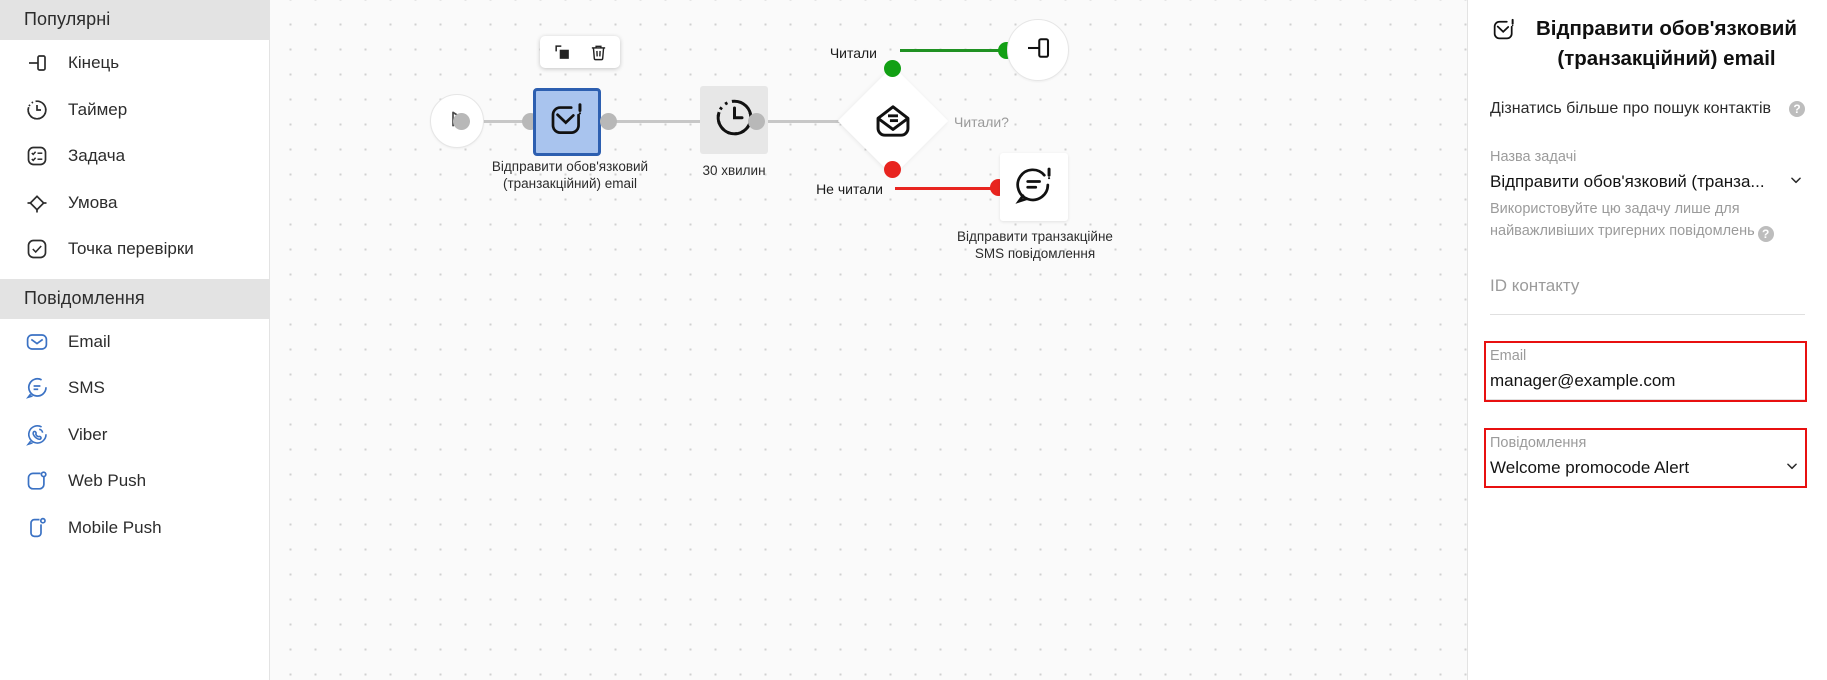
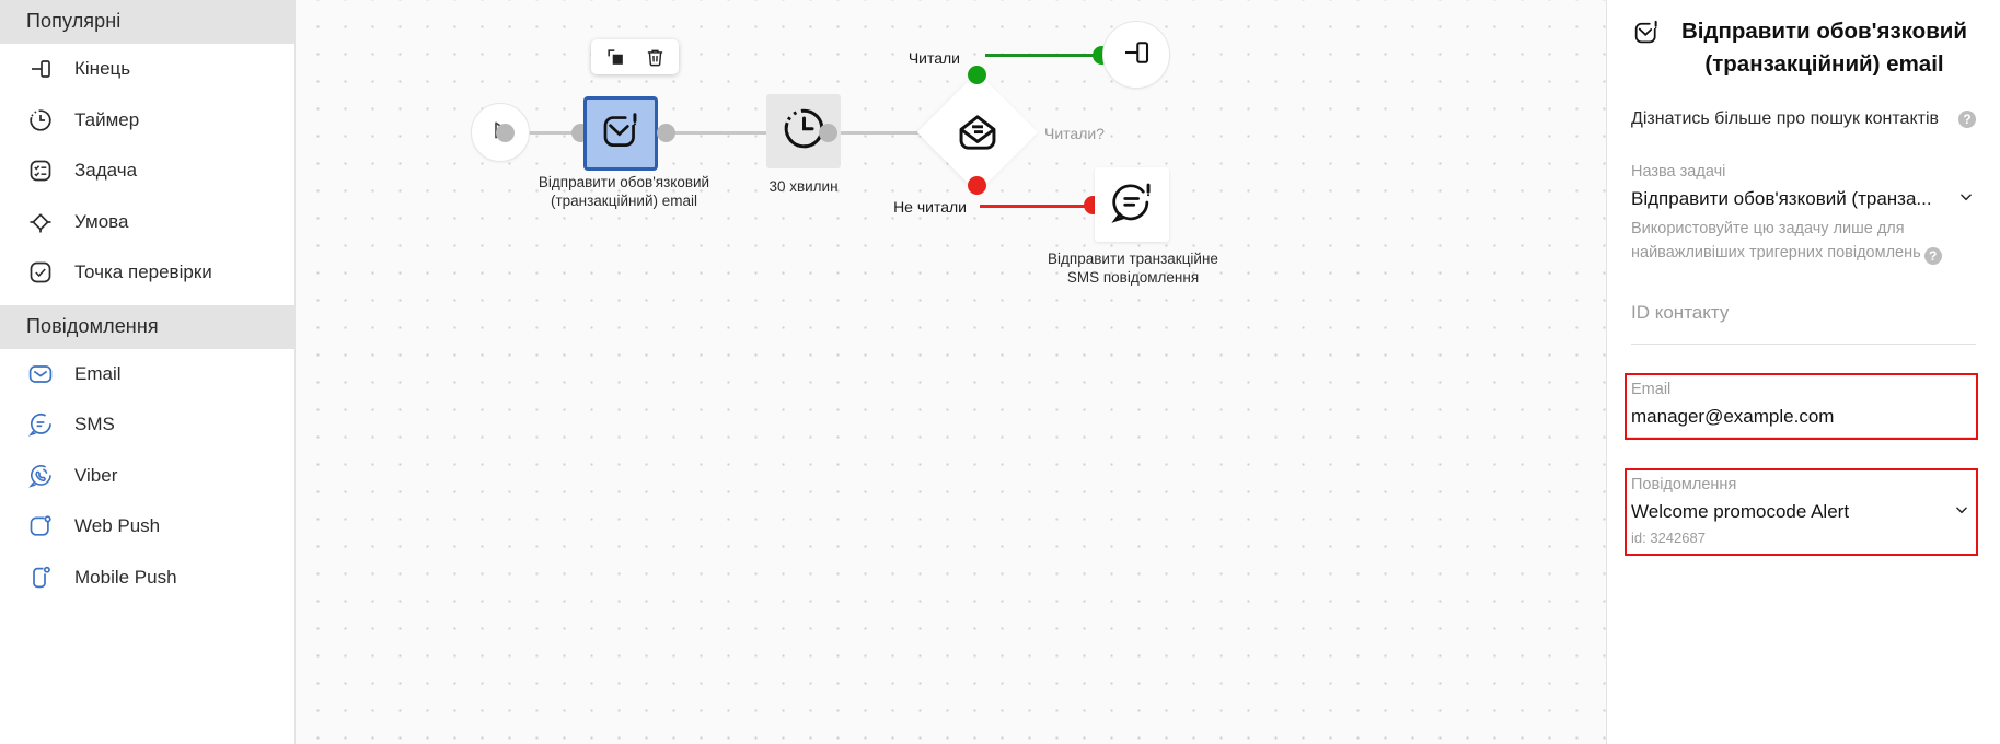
  Популярні
  Кінець
  Таймер
  Задача
  Умова
  Точка перевірки
  Повідомлення
  Email
  SMS
  Viber
  Web Push
  Mobile Push
  Відправити обов'язковий
  (транзакційний) email
  30 хвилин
  Читали?
  Читали
  Не читали
  Відправити транзакційне
  SMS повідомлення
  Відправити обов'язковий (транзакційний) email
  Дізнатись більше про пошук контактів
  ?
  Назва задачі
  Відправити обов'язковий (транза...
  Використовуйте цю задачу лише для найважливіших тригерних повідомлень ?
  ID контакту
  Email
  manager@example.com
  Повідомлення
  Welcome promocode Alert
+ id: 3242687
